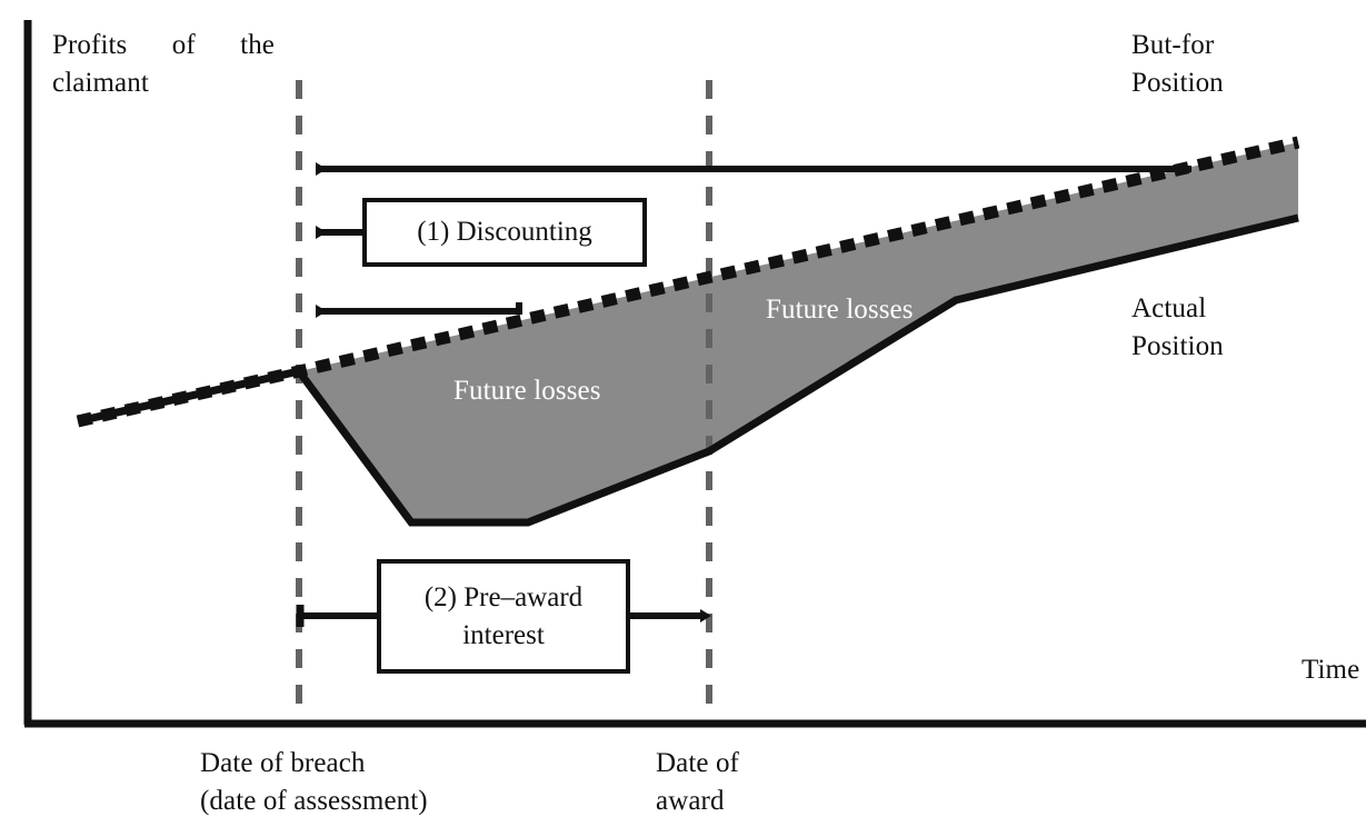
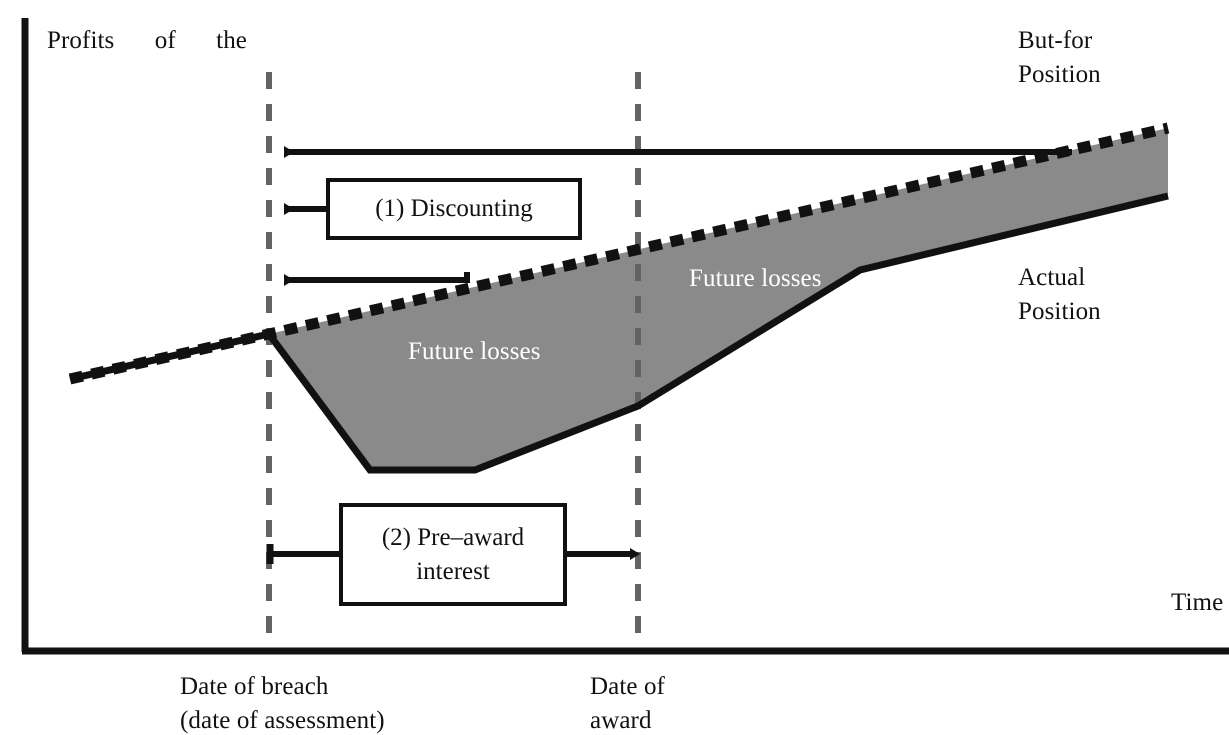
  Profits of the
- claimant
  But-for
  Position
  Actual
  Position
  Time
  Future losses
  Future losses
  Date of breach
  (date of assessment)
  Date of
  award
  (1) Discounting
  (2) Pre–award
  interest
